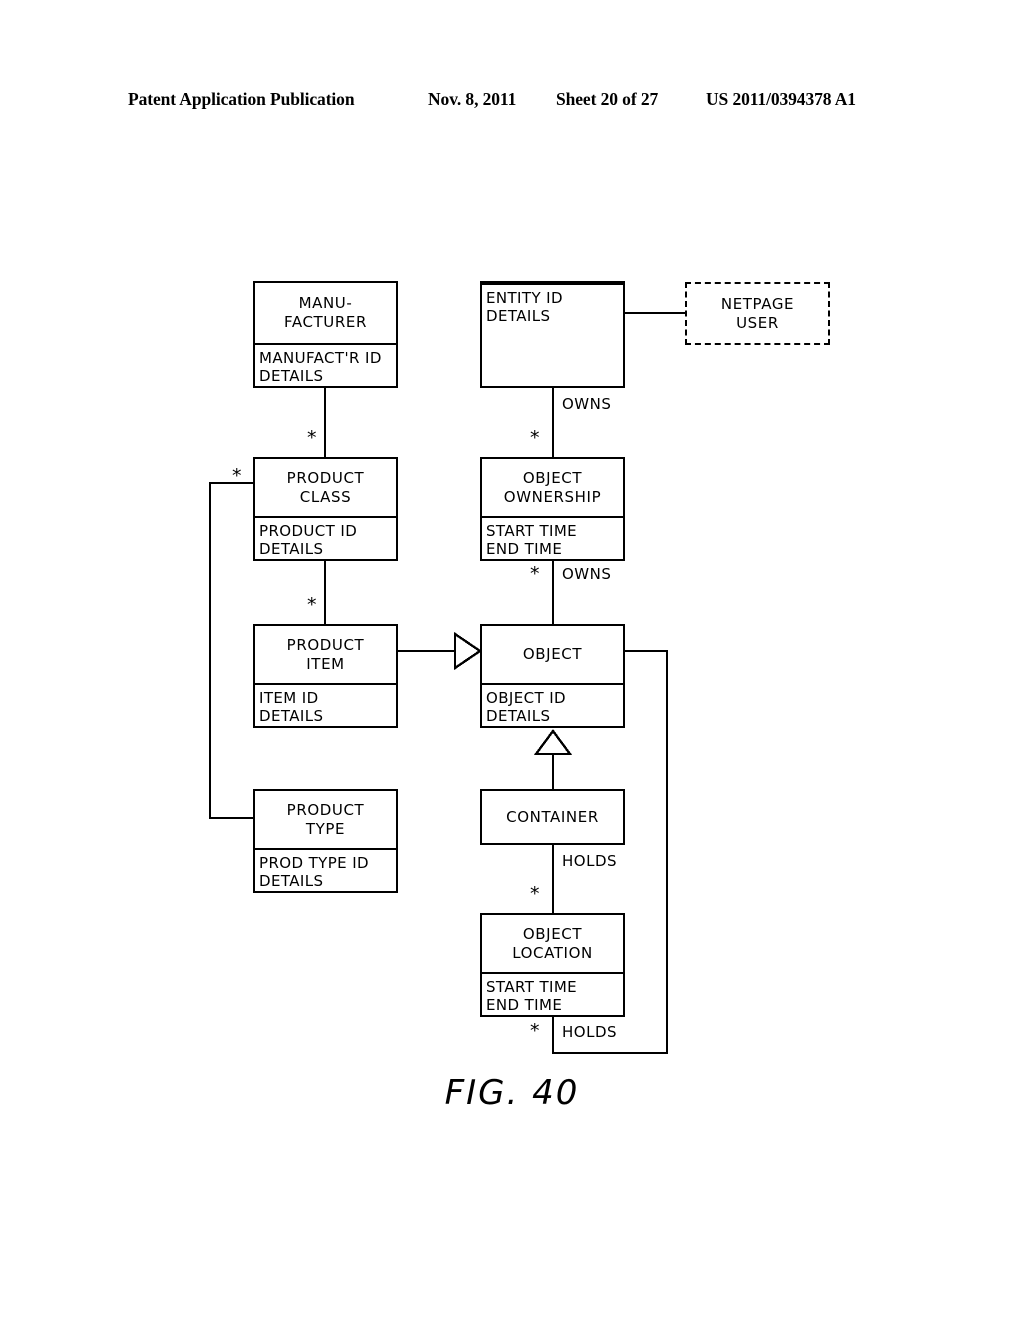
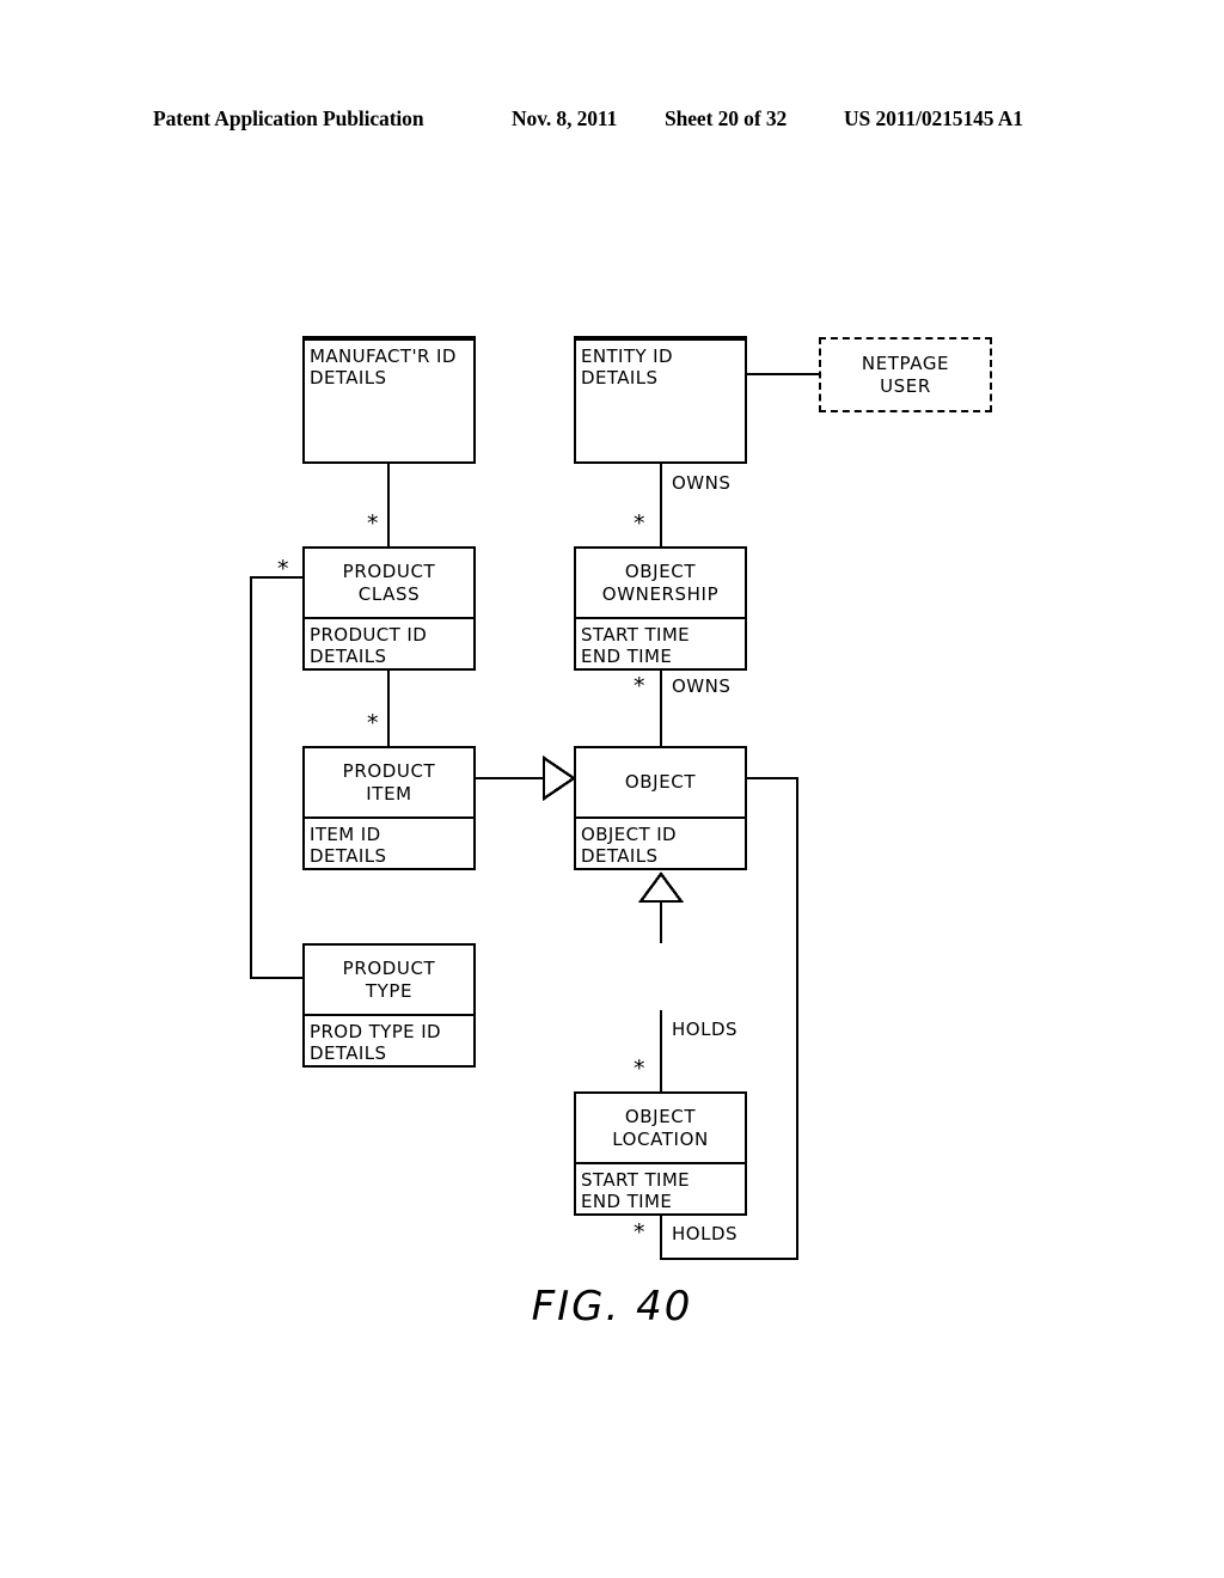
  Patent Application Publication
  Nov. 8, 2011
- Sheet 20 of 27
+ Sheet 20 of 32
- US 2011/0394378 A1
+ US 2011/0215145 A1
- MANU-
- FACTURER
  MANUFACT'R ID
  DETAILS
  ENTITY ID
  DETAILS
  NETPAGE
  USER
  PRODUCT
  CLASS
  PRODUCT ID
  DETAILS
  OBJECT
  OWNERSHIP
  START TIME
  END TIME
  PRODUCT
  ITEM
  ITEM ID
  DETAILS
  OBJECT
  OBJECT ID
  DETAILS
  PRODUCT
  TYPE
  PROD TYPE ID
  DETAILS
- CONTAINER
  OBJECT
  LOCATION
  START TIME
  END TIME
  OWNS
  OWNS
  HOLDS
  HOLDS
  *
  *
  *
  *
  *
  *
  *
  FIG. 40
